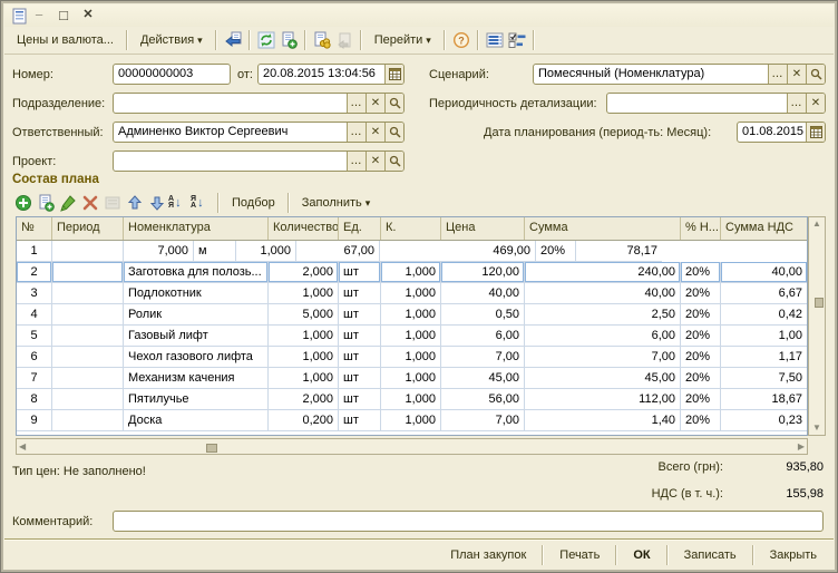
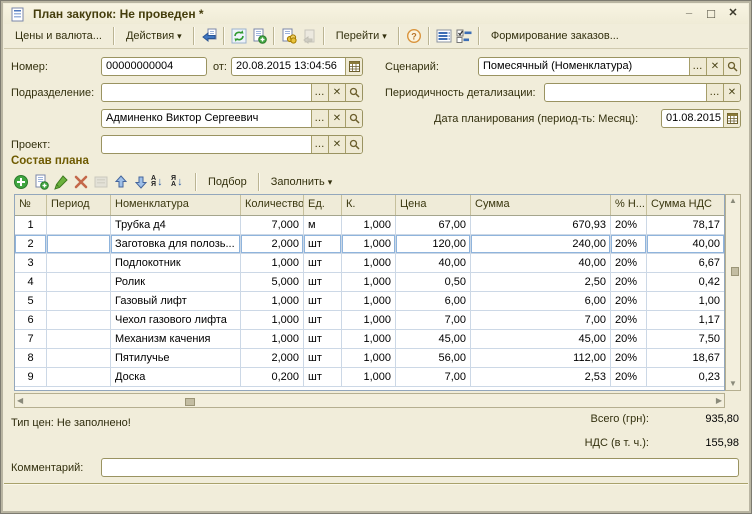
+ План закупок: Не проведен *
  Цены и валюта...
  Действия
  Перейти
  ?
+ Формирование заказов...
  Номер:
- 00000000003
+ 00000000004
  от:
  20.08.2015 13:04:56
  Подразделение:
  ...
  ✕
- Ответственный:
  Админенко Виктор Сергеевич
  ...
  ✕
  Проект:
  ...
  ✕
  Сценарий:
  Помесячный (Номенклатура)
  ...
  ✕
  Периодичность детализации:
  ...
  ✕
  Дата планирования (период-ть: Месяц):
  01.08.2015
  Состав плана
  ↓
  ↓
  Подбор
  Заполнить
  №
  Период
  Номенклатура
  Количество
  Ед.
  К.
  Цена
  Сумма
  % Н...
  Сумма НДС
  1
+ Трубка д4
  7,000
  м
  1,000
  67,00
- 469,00
+ 670,93
  20%
  78,17
  2
  Заготовка для полозь...
  2,000
  шт
  1,000
  120,00
  240,00
  20%
  40,00
  3
  Подлокотник
  1,000
  шт
  1,000
  40,00
  40,00
  20%
  6,67
  4
  Ролик
  5,000
  шт
  1,000
  0,50
  2,50
  20%
  0,42
  5
  Газовый лифт
  1,000
  шт
  1,000
  6,00
  6,00
  20%
  1,00
  6
  Чехол газового лифта
  1,000
  шт
  1,000
  7,00
  7,00
  20%
  1,17
  7
  Механизм качения
  1,000
  шт
  1,000
  45,00
  45,00
  20%
  7,50
  8
  Пятилучье
  2,000
  шт
  1,000
  56,00
  112,00
  20%
  18,67
  9
  Доска
  0,200
  шт
  1,000
  7,00
- 1,40
+ 2,53
  20%
  0,23
  ▲
  ▼
  ◀
  ▶
  Тип цен: Не заполнено!
  Всего (грн):
  935,80
  НДС (в т. ч.):
  155,98
  Комментарий:
- План закупок
- Печать
- ОК
- Записать
- Закрыть
